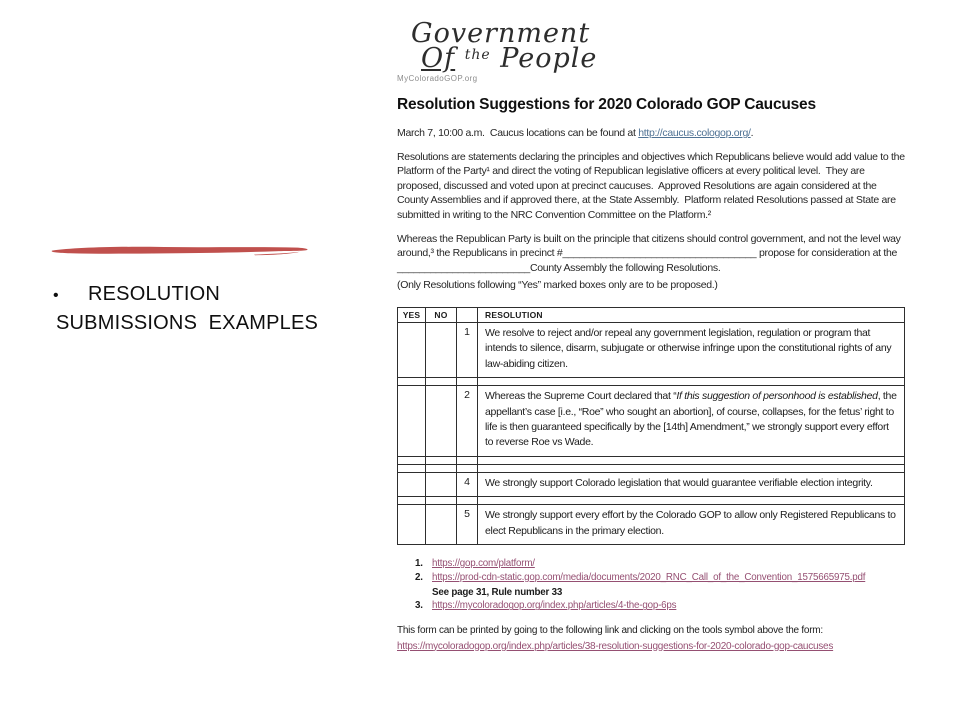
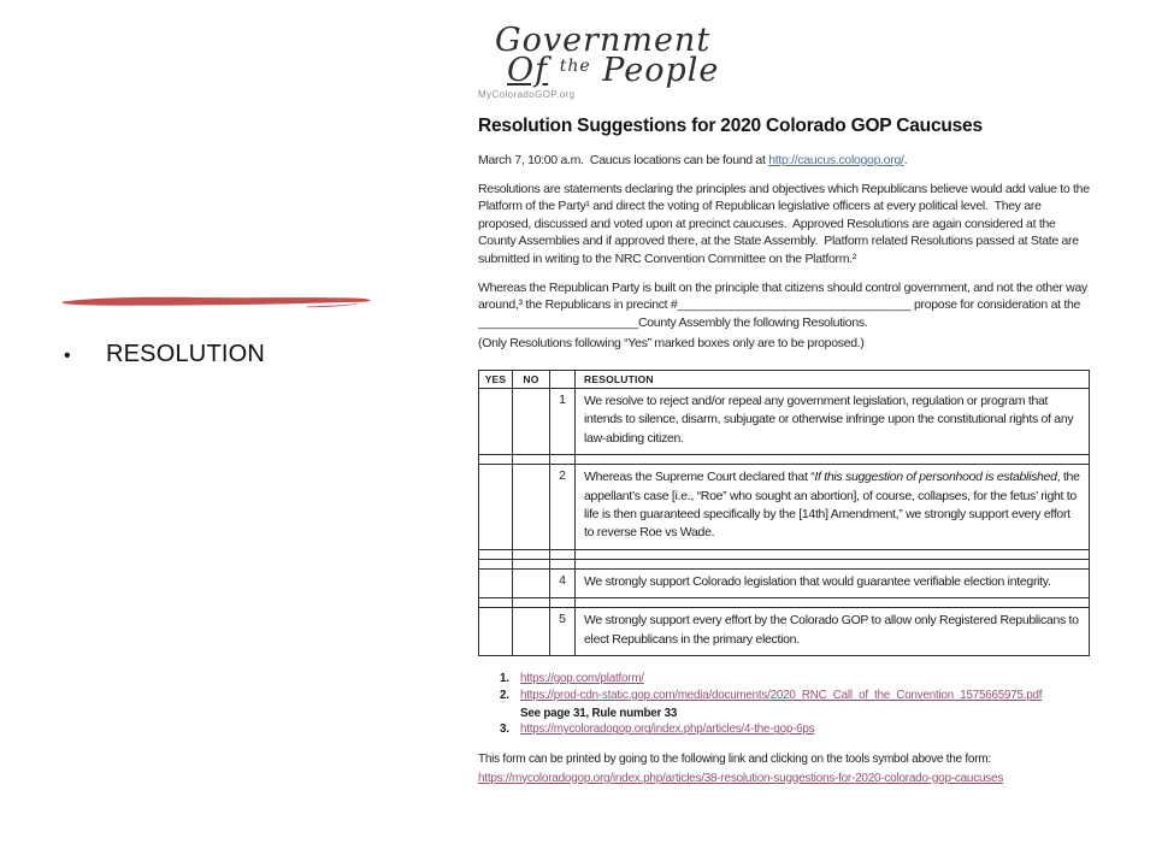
  •
  RESOLUTION
- SUBMISSIONS EXAMPLES
  Government
  Of the People
  MyColoradoGOP.org
  Resolution Suggestions for 2020 Colorado GOP Caucuses
  March 7, 10:00 a.m. Caucus locations can be found at http://caucus.cologop.org/.
  Resolutions are statements declaring the principles and objectives which Republicans believe would add value to the Platform of the Party¹ and direct the voting of Republican legislative officers at every political level. They are proposed, discussed and voted upon at precinct caucuses. Approved Resolutions are again considered at the County Assemblies and if approved there, at the State Assembly. Platform related Resolutions passed at State are submitted in writing to the NRC Convention Committee on the Platform.²
- Whereas the Republican Party is built on the principle that citizens should control government, and not the level way around,³ the Republicans in precinct #___________________________________ propose for consideration at the ________________________County Assembly the following Resolutions.
+ Whereas the Republican Party is built on the principle that citizens should control government, and not the other way around,³ the Republicans in precinct #___________________________________ propose for consideration at the ________________________County Assembly the following Resolutions.
  (Only Resolutions following “Yes” marked boxes only are to be proposed.)
  YES	NO		RESOLUTION
  		1	We resolve to reject and/or repeal any government legislation, regulation or program that intends to silence, disarm, subjugate or otherwise infringe upon the constitutional rights of any law-abiding citizen.
  		2	Whereas the Supreme Court declared that “If this suggestion of personhood is established, the appellant’s case [i.e., “Roe” who sought an abortion], of course, collapses, for the fetus’ right to life is then guaranteed specifically by the [14th] Amendment,” we strongly support every effort to reverse Roe vs Wade.
  		4	We strongly support Colorado legislation that would guarantee verifiable election integrity.
  		5	We strongly support every effort by the Colorado GOP to allow only Registered Republicans to elect Republicans in the primary election.
  1.
  https://gop.com/platform/
  2.
  https://prod-cdn-static.gop.com/media/documents/2020_RNC_Call_of_the_Convention_1575665975.pdf
  See page 31, Rule number 33
  3.
  https://mycoloradogop.org/index.php/articles/4-the-gop-6ps
  This form can be printed by going to the following link and clicking on the tools symbol above the form:
  https://mycoloradogop.org/index.php/articles/38-resolution-suggestions-for-2020-colorado-gop-caucuses
